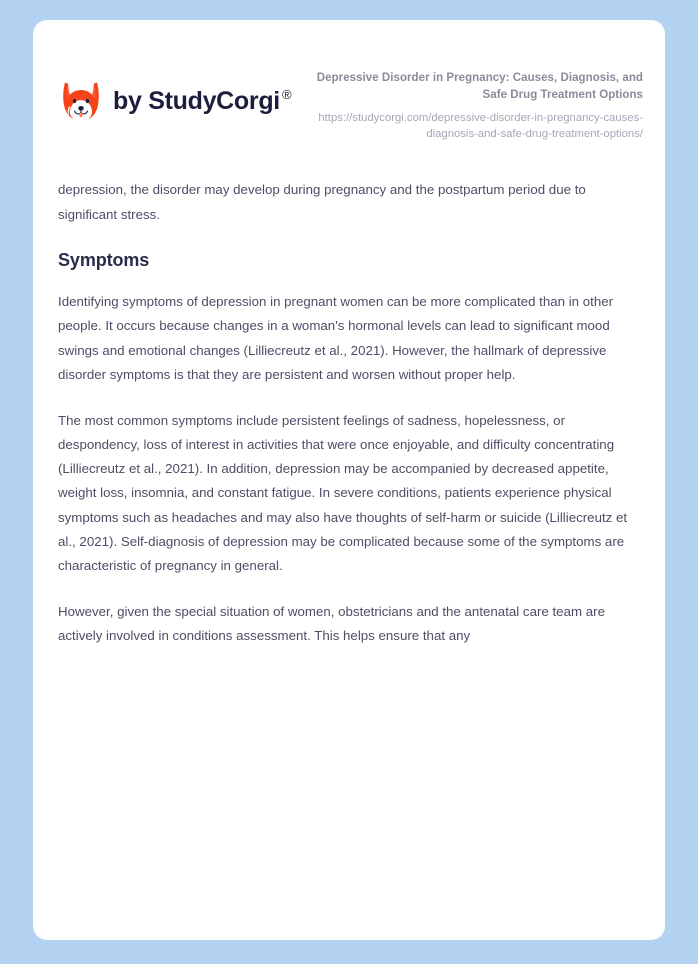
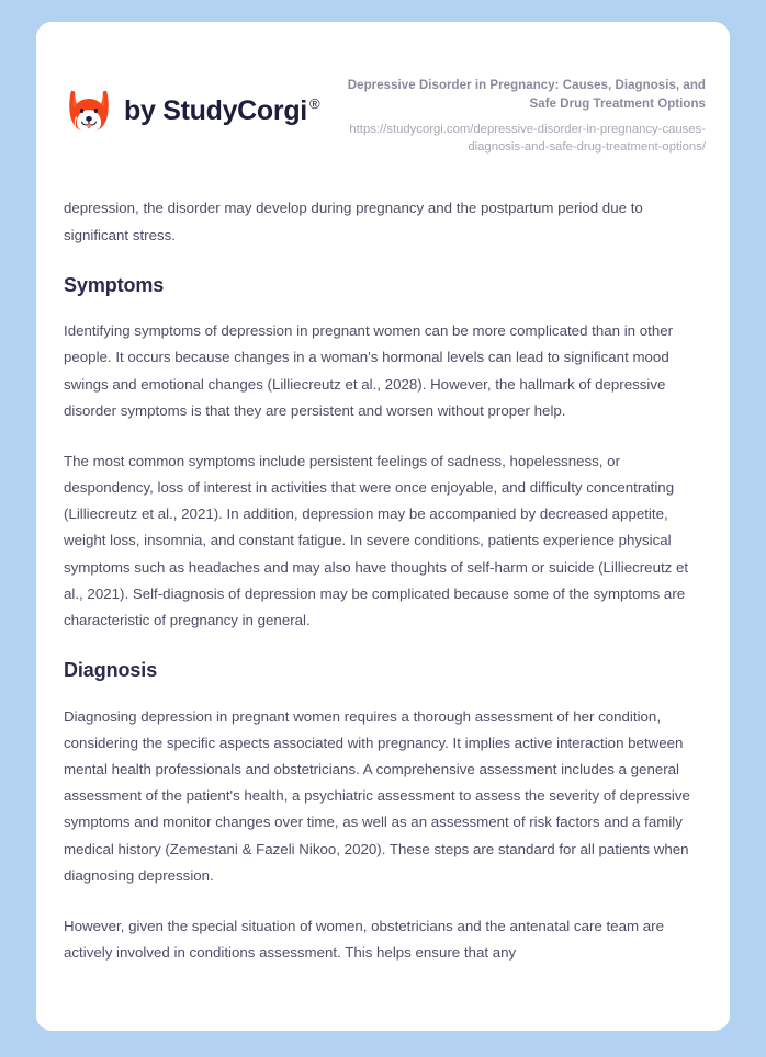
  by StudyCorgi
  ®
  Depressive Disorder in Pregnancy: Causes, Diagnosis, and Safe Drug Treatment Options
  https://studycorgi.com/depressive-disorder-in-pregnancy-causes-diagnosis-and-safe-drug-treatment-options/
  depression, the disorder may develop during pregnancy and the postpartum period due to significant stress.
  Symptoms
- Identifying symptoms of depression in pregnant women can be more complicated than in other people. It occurs because changes in a woman's hormonal levels can lead to significant mood swings and emotional changes (Lilliecreutz et al., 2021). However, the hallmark of depressive disorder symptoms is that they are persistent and worsen without proper help.
+ Identifying symptoms of depression in pregnant women can be more complicated than in other people. It occurs because changes in a woman's hormonal levels can lead to significant mood swings and emotional changes (Lilliecreutz et al., 2028). However, the hallmark of depressive disorder symptoms is that they are persistent and worsen without proper help.
  The most common symptoms include persistent feelings of sadness, hopelessness, or despondency, loss of interest in activities that were once enjoyable, and difficulty concentrating (Lilliecreutz et al., 2021). In addition, depression may be accompanied by decreased appetite, weight loss, insomnia, and constant fatigue. In severe conditions, patients experience physical symptoms such as headaches and may also have thoughts of self-harm or suicide (Lilliecreutz et al., 2021). Self-diagnosis of depression may be complicated because some of the symptoms are characteristic of pregnancy in general.
+ Diagnosis
+ Diagnosing depression in pregnant women requires a thorough assessment of her condition, considering the specific aspects associated with pregnancy. It implies active interaction between mental health professionals and obstetricians. A comprehensive assessment includes a general assessment of the patient's health, a psychiatric assessment to assess the severity of depressive symptoms and monitor changes over time, as well as an assessment of risk factors and a family medical history (Zemestani & Fazeli Nikoo, 2020). These steps are standard for all patients when diagnosing depression.
  However, given the special situation of women, obstetricians and the antenatal care team are actively involved in conditions assessment. This helps ensure that any
